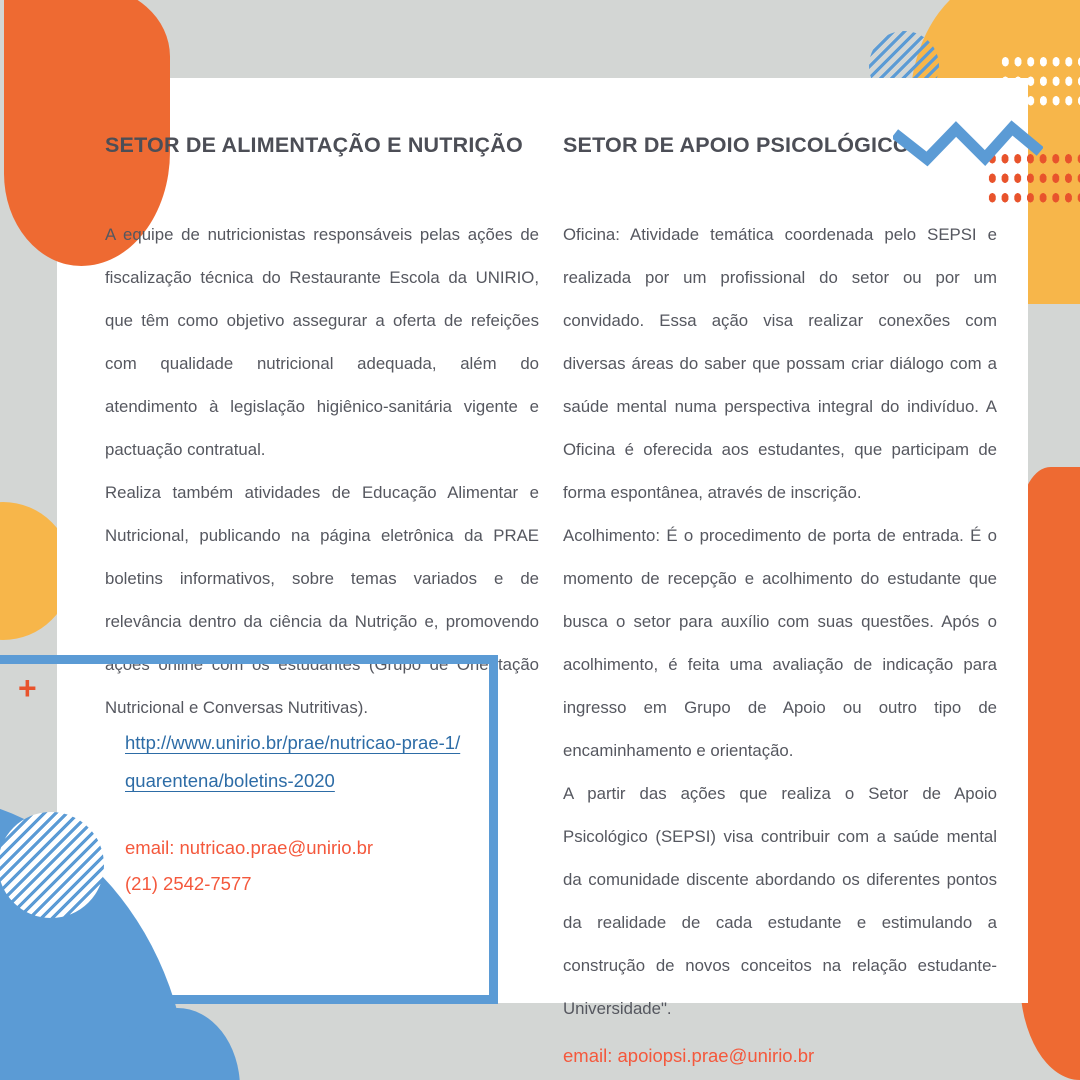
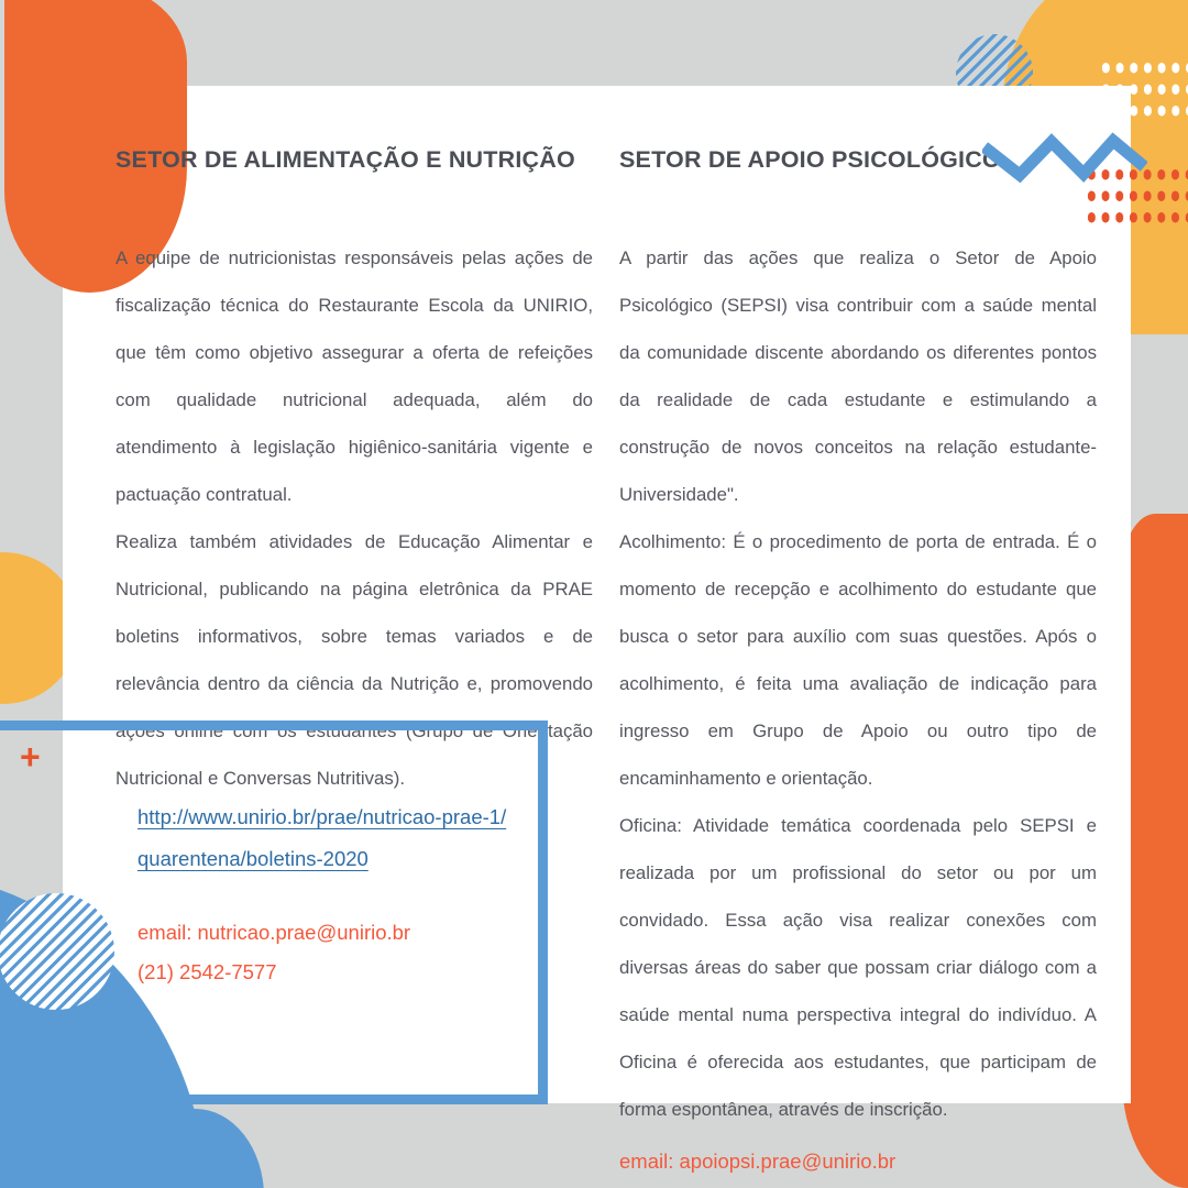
  +
  SETOR DE ALIMENTAÇÃO E NUTRIÇÃO
  A equipe de nutricionistas responsáveis pelas ações de fiscalização técnica do Restaurante Escola da UNIRIO, que têm como objetivo assegurar a oferta de refeições com qualidade nutricional adequada, além do atendimento à legislação higiênico-sanitária vigente e pactuação contratual.
  Realiza também atividades de Educação Alimentar e Nutricional, publicando na página eletrônica da PRAE boletins informativos, sobre temas variados e de relevância dentro da ciência da Nutrição e, promovendo ações online com os estudantes (Grupo de Orientação Nutricional e Conversas Nutritivas).
  http://www.unirio.br/prae/nutricao-prae-1/
  quarentena/boletins-2020
  email: nutricao.prae@unirio.br
  (21) 2542-7577
  SETOR DE APOIO PSICOLÓGIC
- Oficina: Atividade temática coordenada pelo SEPSI e realizada por um profissional do setor ou por um convidado. Essa ação visa realizar conexões com diversas áreas do saber que possam criar diálogo com a saúde mental numa perspectiva integral do indivíduo. A Oficina é oferecida aos estudantes, que participam de forma espontânea, através de inscrição.
+ A partir das ações que realiza o Setor de Apoio Psicológico (SEPSI) visa contribuir com a saúde mental da comunidade discente abordando os diferentes pontos da realidade de cada estudante e estimulando a construção de novos conceitos na relação estudante-Universidade".
  Acolhimento: É o procedimento de porta de entrada. É o momento de recepção e acolhimento do estudante que busca o setor para auxílio com suas questões. Após o acolhimento, é feita uma avaliação de indicação para ingresso em Grupo de Apoio ou outro tipo de encaminhamento e orientação.
- A partir das ações que realiza o Setor de Apoio Psicológico (SEPSI) visa contribuir com a saúde mental da comunidade discente abordando os diferentes pontos da realidade de cada estudante e estimulando a construção de novos conceitos na relação estudante-Universidade".
+ Oficina: Atividade temática coordenada pelo SEPSI e realizada por um profissional do setor ou por um convidado. Essa ação visa realizar conexões com diversas áreas do saber que possam criar diálogo com a saúde mental numa perspectiva integral do indivíduo. A Oficina é oferecida aos estudantes, que participam de forma espontânea, através de inscrição.
  email: apoiopsi.prae@unirio.br
